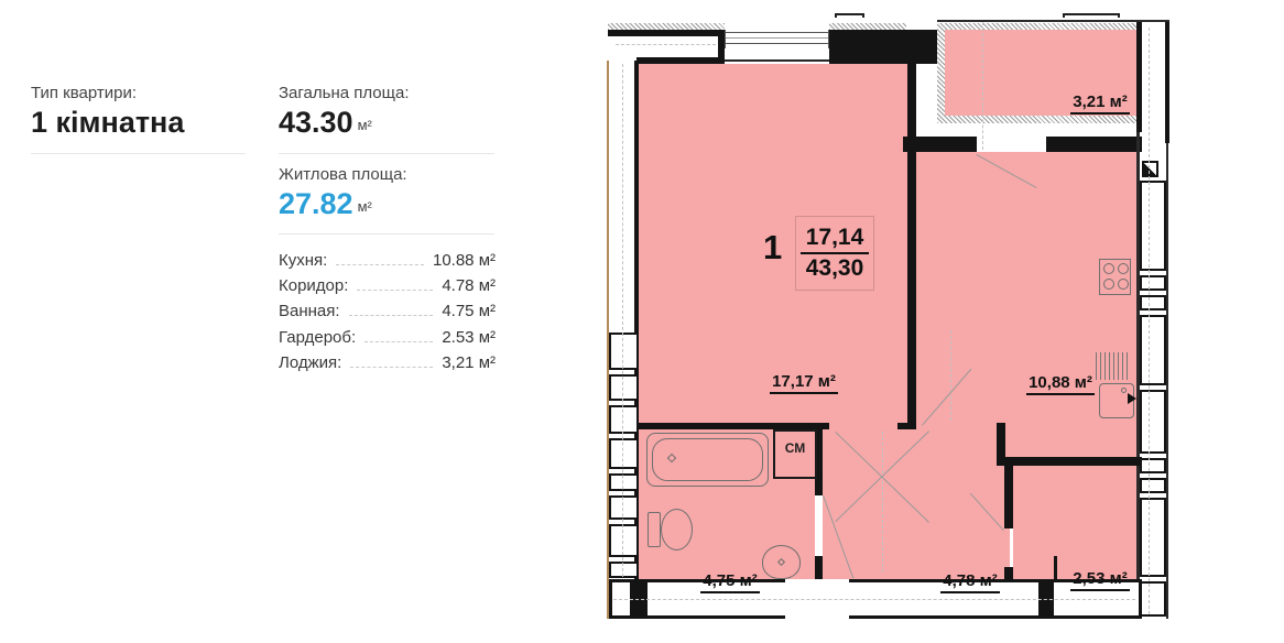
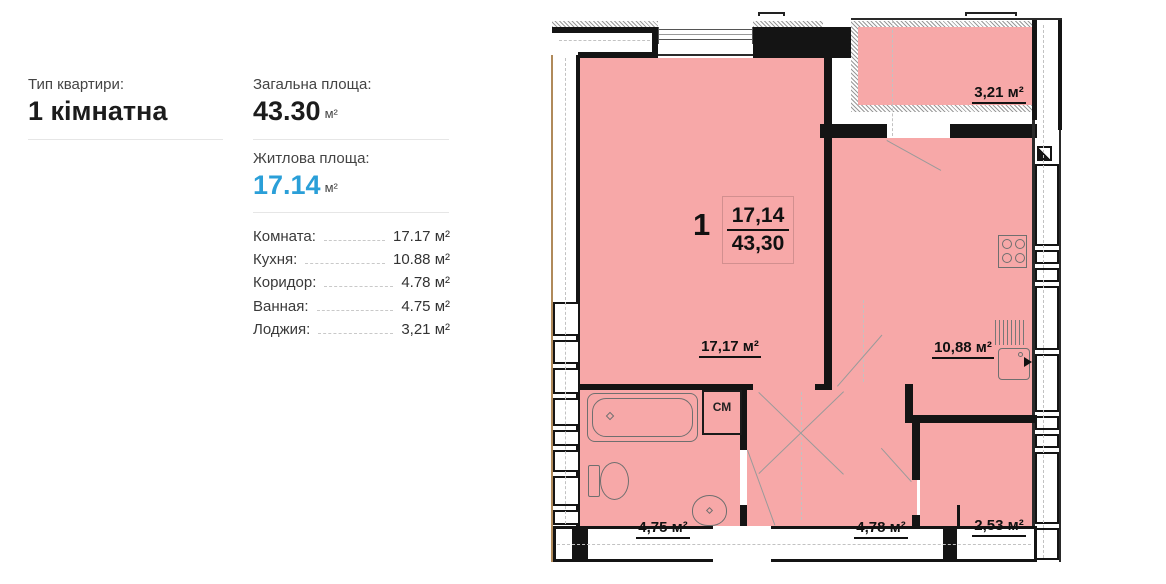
  Тип квартири:
  1 кімнатна
  Загальна площа:
  43.30 м²
  Житлова площа:
- 27.82 м²
+ 17.14 м²
+ Комната:
+ 17.17 м²
  Кухня:
  10.88 м²
  Коридор:
  4.78 м²
  Ванная:
  4.75 м²
- Гардероб:
- 2.53 м²
  Лоджия:
  3,21 м²
  СМ
  1
  17,14
  43,30
  17,17 м²
  10,88 м²
  3,21 м²
  4,75 м²
  4,78 м²
  2,53 м²
